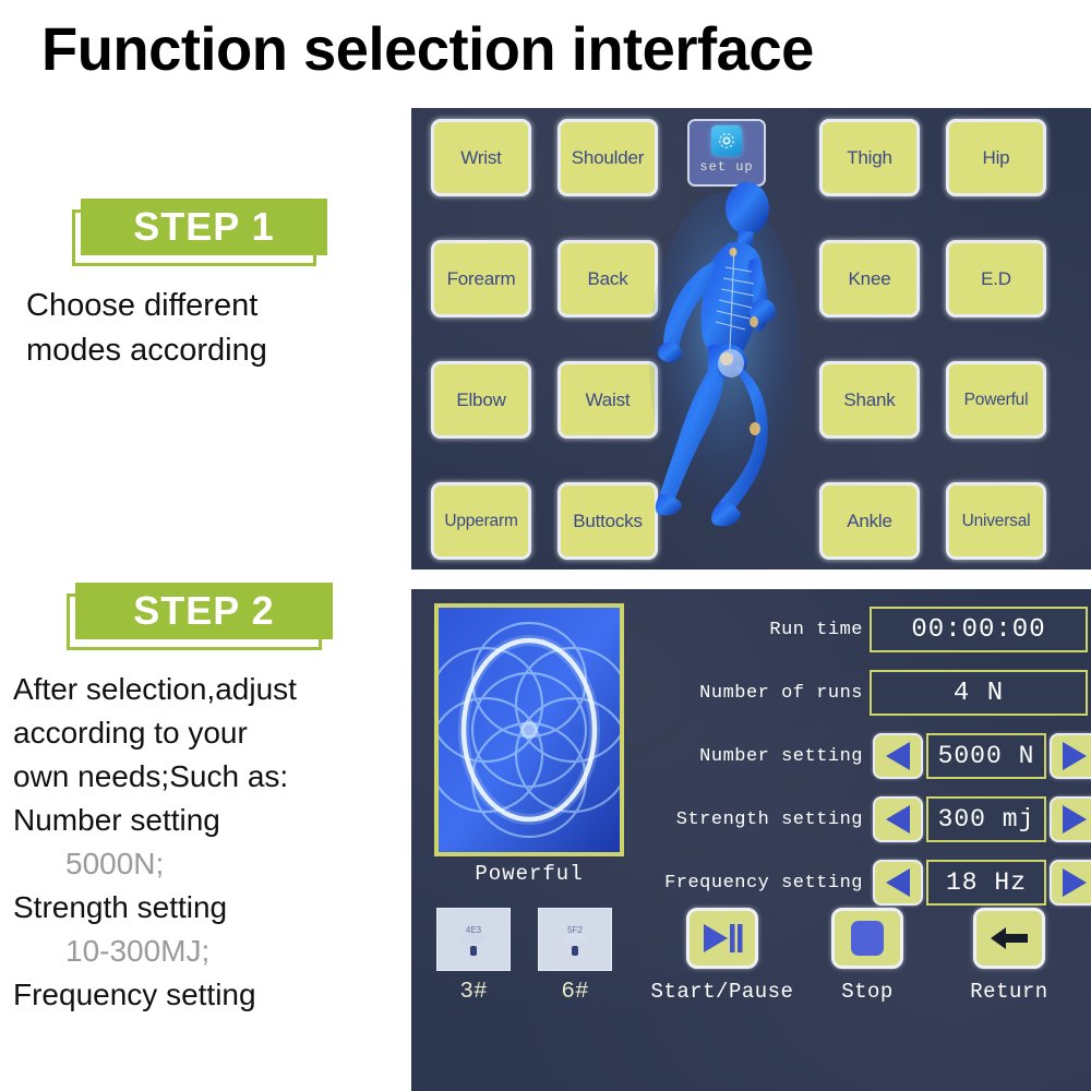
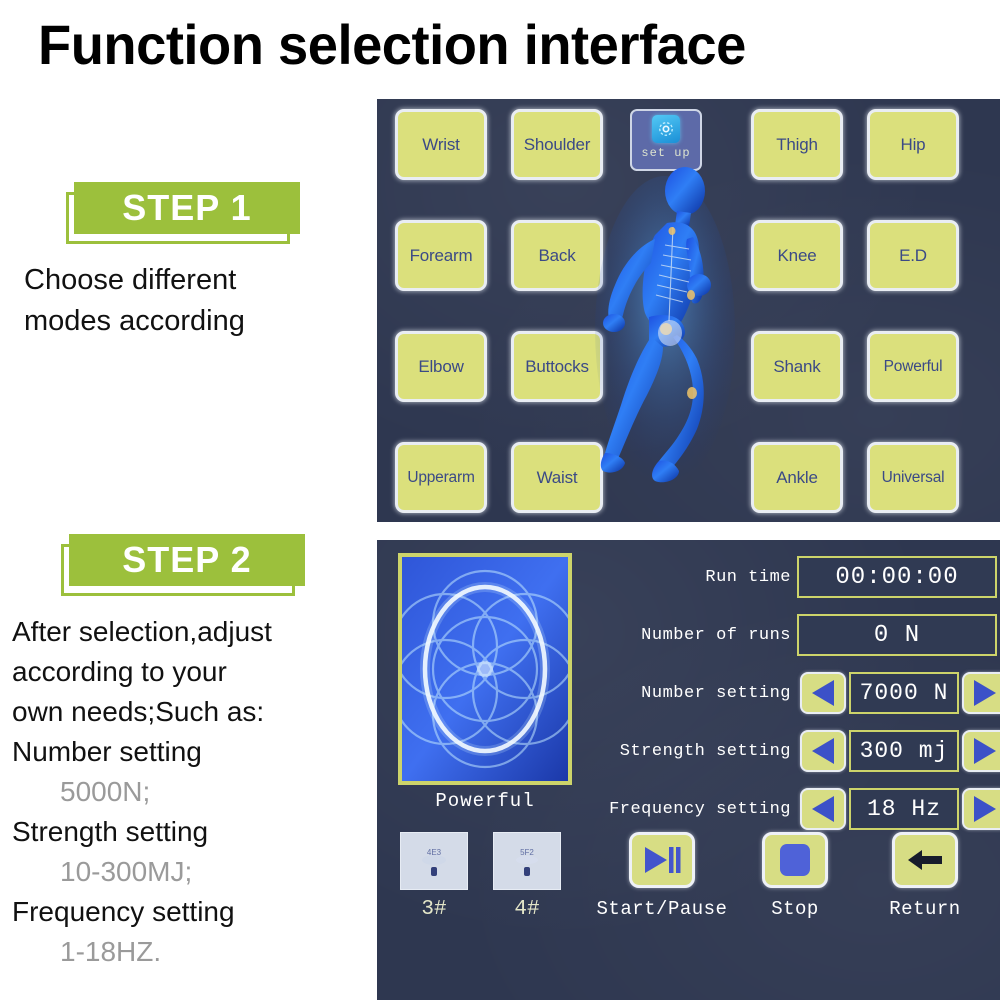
  Function selection interface
  STEP 1
  Choose different
  modes according
  STEP 2
  After selection,adjust
  according to your
  own needs;Such as:
  Number setting
  5000N;
  Strength setting
  10-300MJ;
  Frequency setting
+ 1-18HZ.
  Wrist
  Shoulder
  Forearm
  Back
  Elbow
- Waist
+ Buttocks
  Upperarm
- Buttocks
+ Waist
  Thigh
  Hip
  Knee
  E.D
  Shank
  Powerful
  Ankle
  Universal
  set up
  Powerful
  4E3
  5F2
  3#
- 6#
+ 4#
  Run time
  00:00:00
  Number of runs
- 4 N
+ 0 N
  Number setting
- 5000 N
+ 7000 N
  Strength setting
  300 mj
  Frequency setting
  18 Hz
  Start/Pause
  Stop
  Return
